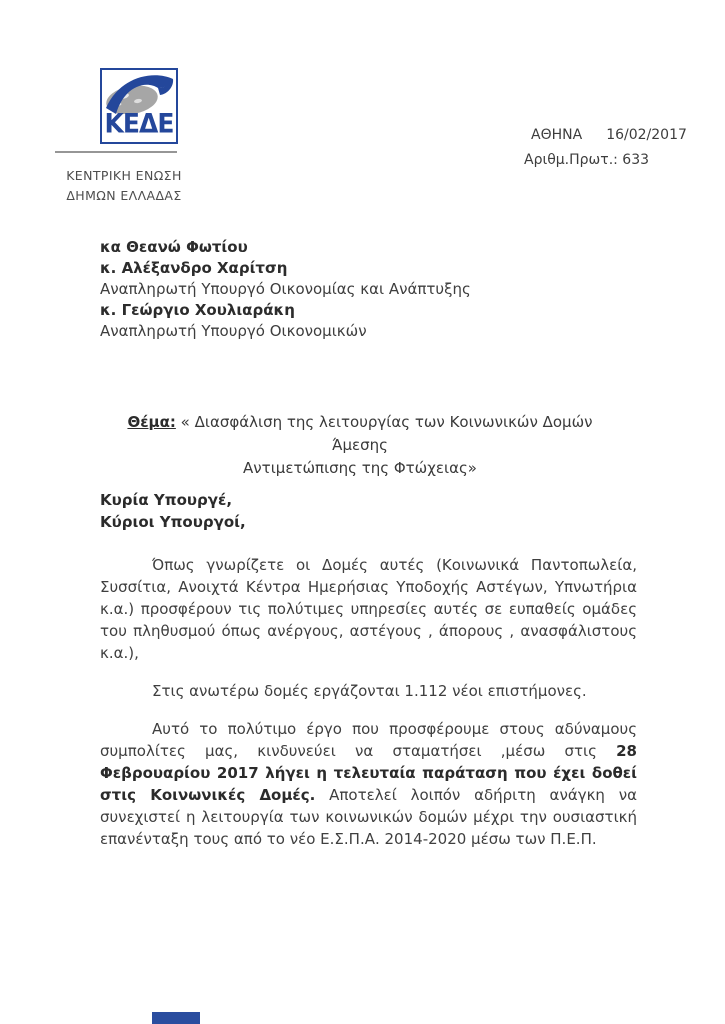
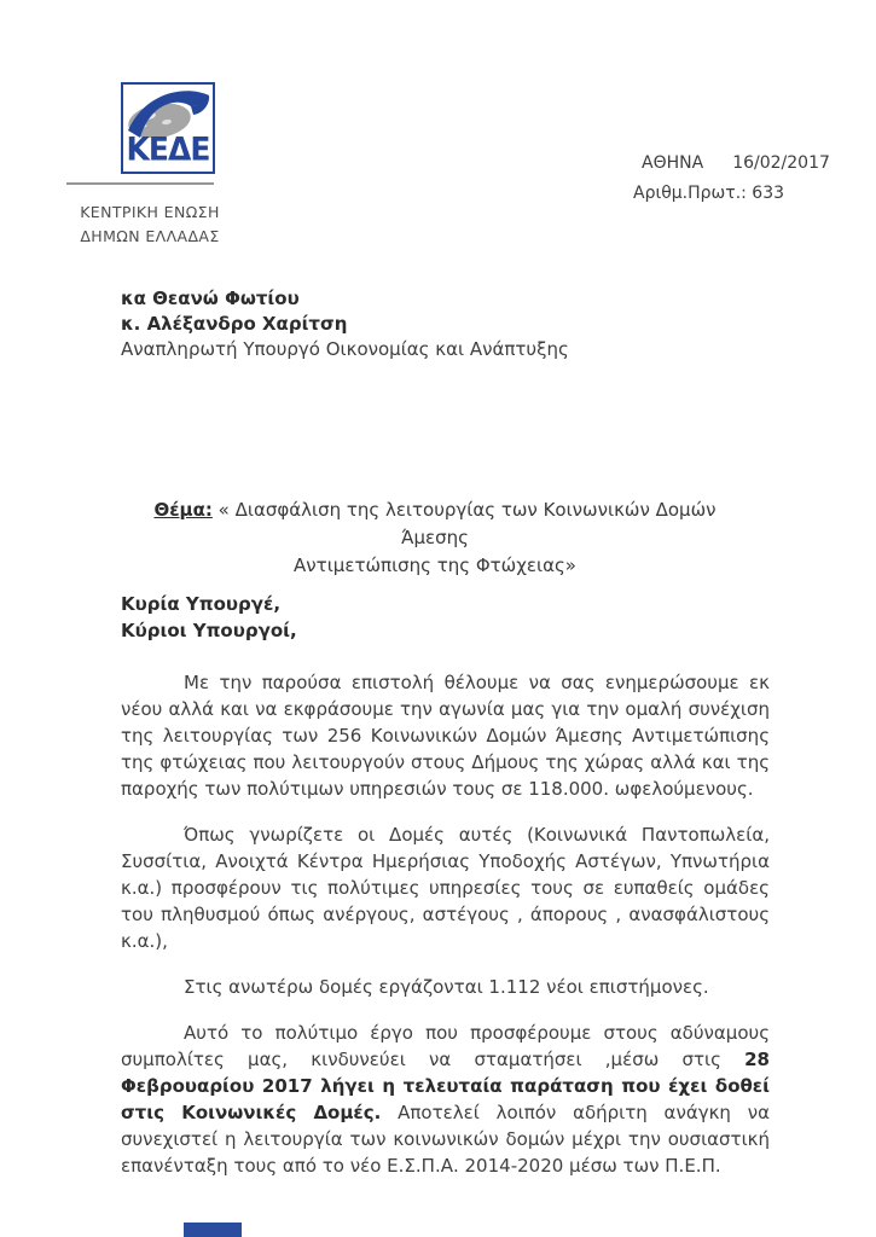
  ΚΕΔΕ
  ΚΕΝΤΡΙΚΗ ΕΝΩΣΗ
  ΔΗΜΩΝ ΕΛΛΑΔΑΣ
  ΑΘΗΝΑ
  16/02/2017
  Αριθμ.Πρωτ.: 633
  κα Θεανώ Φωτίου
  κ. Αλέξανδρο Χαρίτση
  Αναπληρωτή Υπουργό Οικονομίας και Ανάπτυξης
- κ. Γεώργιο Χουλιαράκη
- Αναπληρωτή Υπουργό Οικονομικών
  Θέμα: « Διασφάλιση της λειτουργίας των Κοινωνικών Δομών Άμεσης
  Αντιμετώπισης της Φτώχειας»
  Κυρία Υπουργέ,
  Κύριοι Υπουργοί,
+ Με την παρούσα επιστολή θέλουμε να σας ενημερώσουμε εκ νέου αλλά και να εκφράσουμε την αγωνία μας για την ομαλή συνέχιση της λειτουργίας των 256 Κοινωνικών Δομών Άμεσης Αντιμετώπισης της φτώχειας που λειτουργούν στους Δήμους της χώρας αλλά και της παροχής των πολύτιμων υπηρεσιών τους σε 118.000. ωφελούμενους.
- Όπως γνωρίζετε οι Δομές αυτές (Κοινωνικά Παντοπωλεία, Συσσίτια, Ανοιχτά Κέντρα Ημερήσιας Υποδοχής Αστέγων, Υπνωτήρια κ.α.) προσφέρουν τις πολύτιμες υπηρεσίες αυτές σε ευπαθείς ομάδες του πληθυσμού όπως ανέργους, αστέγους , άπορους , ανασφάλιστους κ.α.),
+ Όπως γνωρίζετε οι Δομές αυτές (Κοινωνικά Παντοπωλεία, Συσσίτια, Ανοιχτά Κέντρα Ημερήσιας Υποδοχής Αστέγων, Υπνωτήρια κ.α.) προσφέρουν τις πολύτιμες υπηρεσίες τους σε ευπαθείς ομάδες του πληθυσμού όπως ανέργους, αστέγους , άπορους , ανασφάλιστους κ.α.),
  Στις ανωτέρω δομές εργάζονται 1.112 νέοι επιστήμονες.
  Αυτό το πολύτιμο έργο που προσφέρουμε στους αδύναμους συμπολίτες μας, κινδυνεύει να σταματήσει ,μέσω στις 28 Φεβρουαρίου 2017 λήγει η τελευταία παράταση που έχει δοθεί στις Κοινωνικές Δομές. Αποτελεί λοιπόν αδήριτη ανάγκη να συνεχιστεί η λειτουργία των κοινωνικών δομών μέχρι την ουσιαστική επανένταξη τους από το νέο Ε.Σ.Π.Α. 2014-2020 μέσω των Π.Ε.Π.
